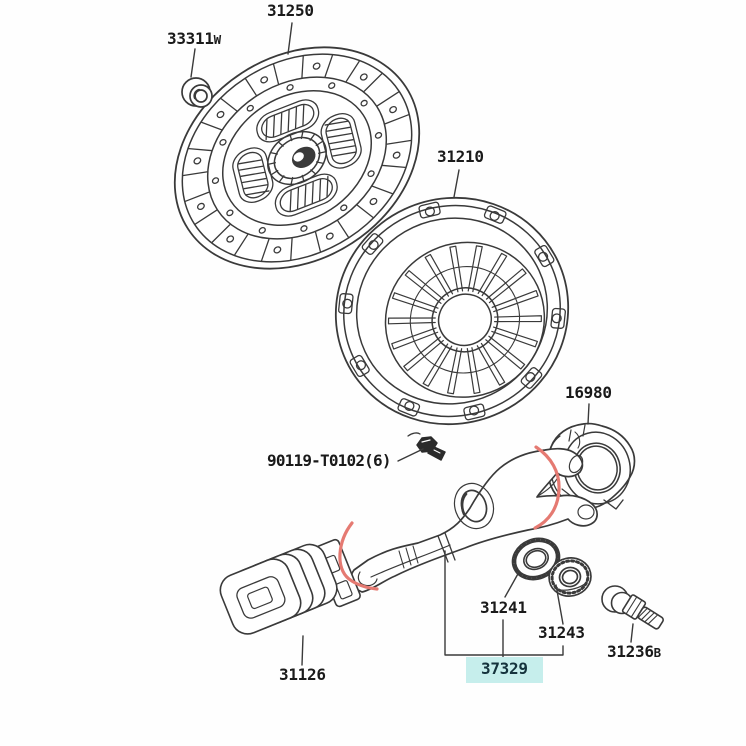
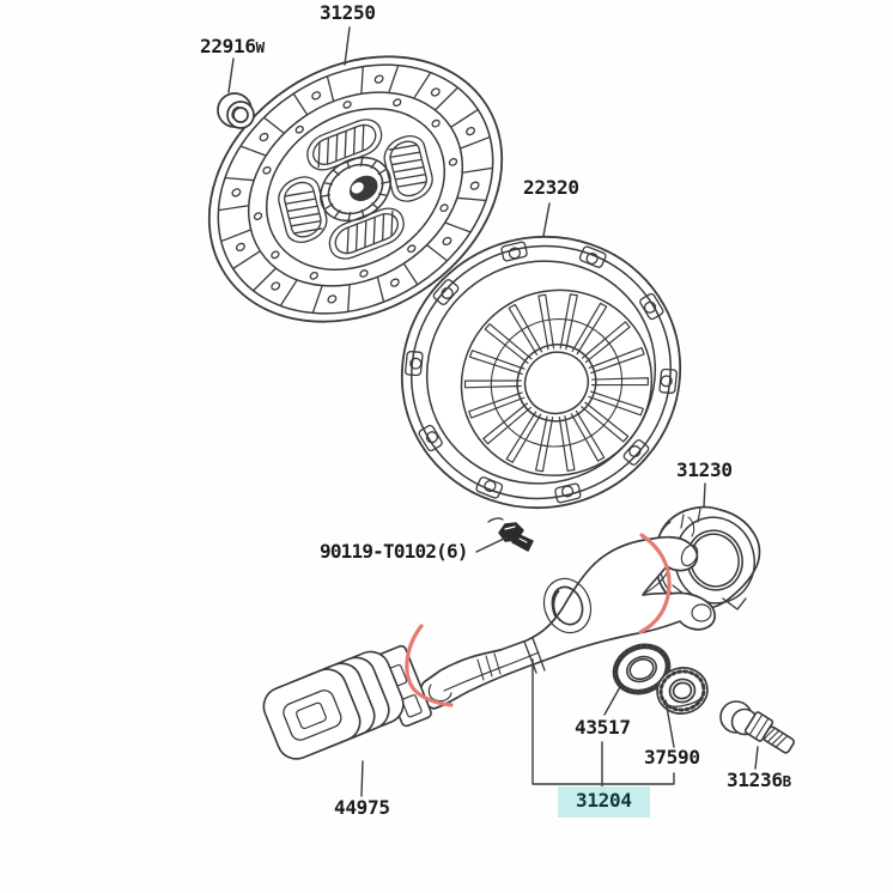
- 33311W
+ 22916W
  31250
- 31210
+ 22320
- 16980
+ 31230
  90119-T0102(6)
- 31241
+ 43517
- 31243
+ 37590
- 37329
+ 31204
  31236B
- 31126
+ 44975
